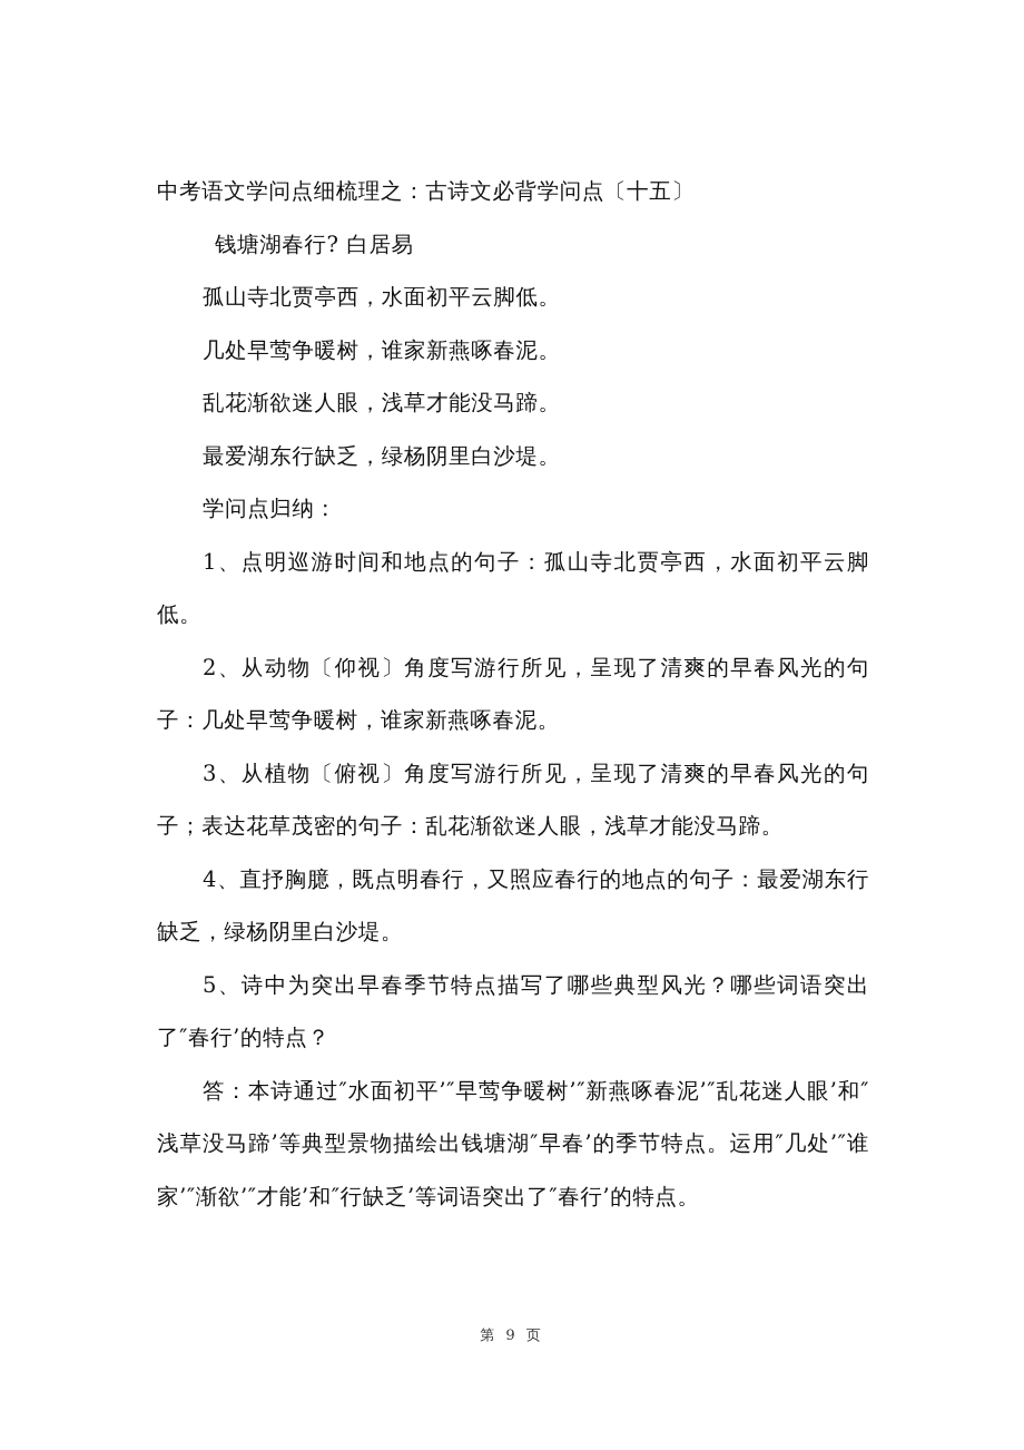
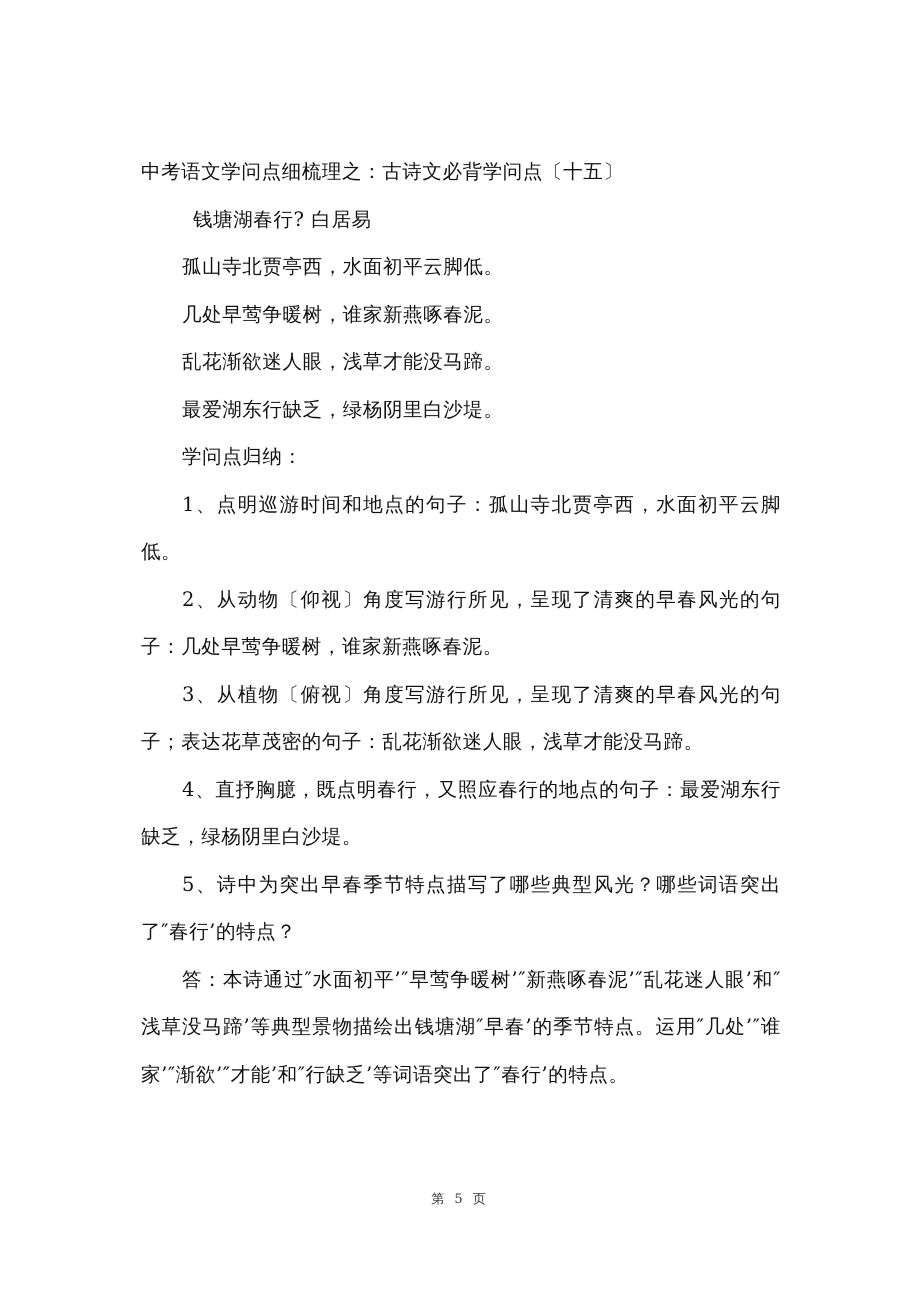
  中考语文学问点细梳理之：古诗文必背学问点〔十五〕
  钱塘湖春行? 白居易
  孤山寺北贾亭西，水面初平云脚低。
  几处早莺争暖树，谁家新燕啄春泥。
  乱花渐欲迷人眼，浅草才能没马蹄。
  最爱湖东行缺乏，绿杨阴里白沙堤。
  学问点归纳：
  1、点明巡游时间和地点的句子：孤山寺北贾亭西，水面初平云脚低。
  2、从动物〔仰视〕角度写游行所见，呈现了清爽的早春风光的句子：几处早莺争暖树，谁家新燕啄春泥。
  3、从植物〔俯视〕角度写游行所见，呈现了清爽的早春风光的句子；表达花草茂密的句子：乱花渐欲迷人眼，浅草才能没马蹄。
  4、直抒胸臆，既点明春行，又照应春行的地点的句子：最爱湖东行缺乏，绿杨阴里白沙堤。
  5、诗中为突出早春季节特点描写了哪些典型风光？哪些词语突出了″春行’的特点？
  答：本诗通过″水面初平’″早莺争暖树’″新燕啄春泥’″乱花迷人眼’和″浅草没马蹄’等典型景物描绘出钱塘湖″早春’的季节特点。运用″几处’″谁家’″渐欲’″才能’和″行缺乏’等词语突出了″春行’的特点。
- 第 9 页
+ 第 5 页
